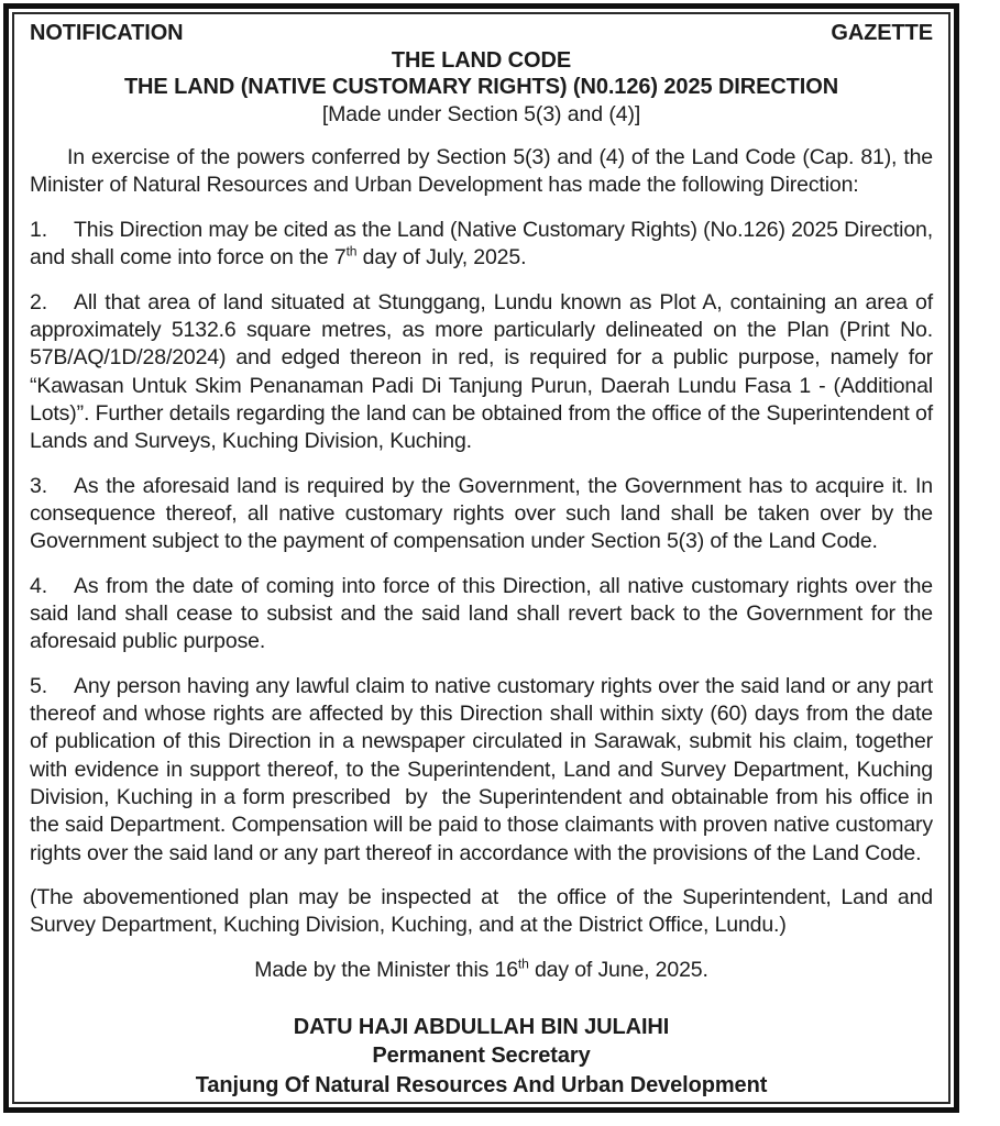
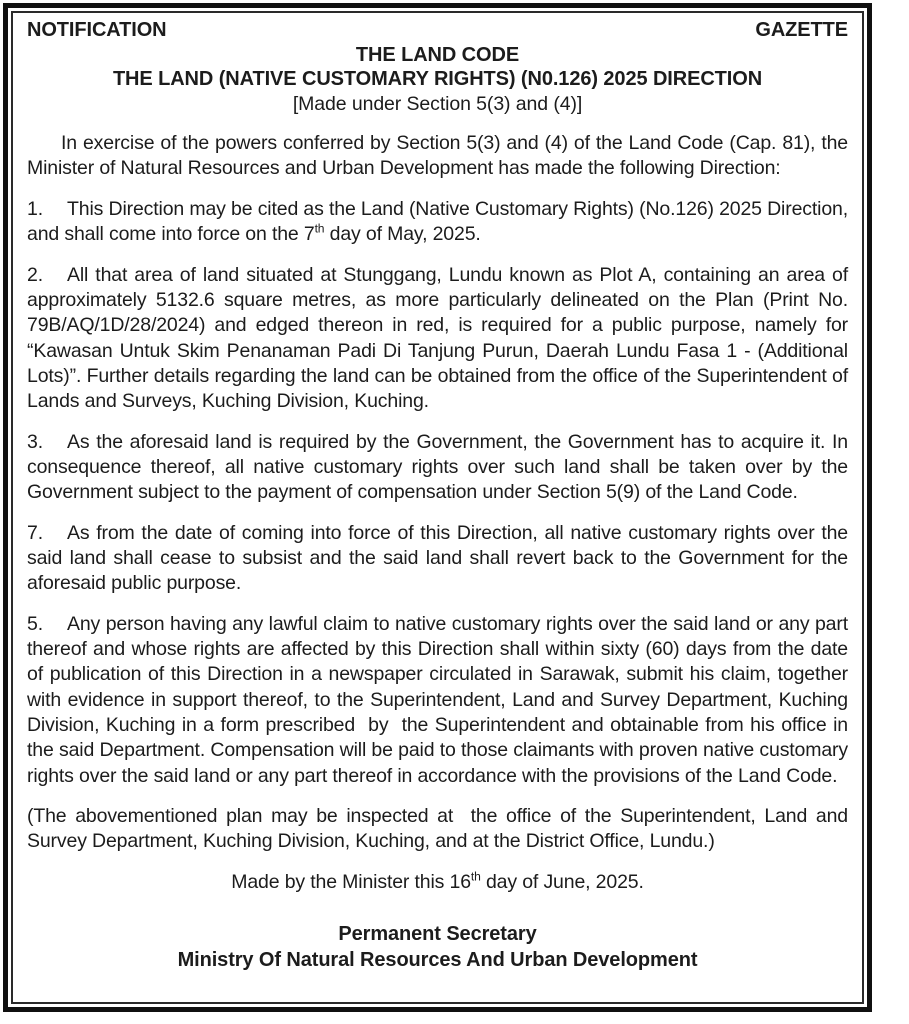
  NOTIFICATION
  GAZETTE
  THE LAND CODE
  THE LAND (NATIVE CUSTOMARY RIGHTS) (N0.126) 2025 DIRECTION
  [Made under Section 5(3) and (4)]
  In exercise of the powers conferred by Section 5(3) and (4) of the Land Code (Cap. 81), the Minister of Natural Resources and Urban Development has made the following Direction:
- 1. This Direction may be cited as the Land (Native Customary Rights) (No.126) 2025 Direction, and shall come into force on the 7th day of July, 2025.
+ 1. This Direction may be cited as the Land (Native Customary Rights) (No.126) 2025 Direction, and shall come into force on the 7th day of May, 2025.
- 2. All that area of land situated at Stunggang, Lundu known as Plot A, containing an area of approximately 5132.6 square metres, as more particularly delineated on the Plan (Print No. 57B/AQ/1D/28/2024) and edged thereon in red, is required for a public purpose, namely for “Kawasan Untuk Skim Penanaman Padi Di Tanjung Purun, Daerah Lundu Fasa 1 - (Additional Lots)”. Further details regarding the land can be obtained from the office of the Superintendent of Lands and Surveys, Kuching Division, Kuching.
+ 2. All that area of land situated at Stunggang, Lundu known as Plot A, containing an area of approximately 5132.6 square metres, as more particularly delineated on the Plan (Print No. 79B/AQ/1D/28/2024) and edged thereon in red, is required for a public purpose, namely for “Kawasan Untuk Skim Penanaman Padi Di Tanjung Purun, Daerah Lundu Fasa 1 - (Additional Lots)”. Further details regarding the land can be obtained from the office of the Superintendent of Lands and Surveys, Kuching Division, Kuching.
- 3. As the aforesaid land is required by the Government, the Government has to acquire it. In consequence thereof, all native customary rights over such land shall be taken over by the Government subject to the payment of compensation under Section 5(3) of the Land Code.
+ 3. As the aforesaid land is required by the Government, the Government has to acquire it. In consequence thereof, all native customary rights over such land shall be taken over by the Government subject to the payment of compensation under Section 5(9) of the Land Code.
- 4. As from the date of coming into force of this Direction, all native customary rights over the said land shall cease to subsist and the said land shall revert back to the Government for the aforesaid public purpose.
+ 7. As from the date of coming into force of this Direction, all native customary rights over the said land shall cease to subsist and the said land shall revert back to the Government for the aforesaid public purpose.
  5. Any person having any lawful claim to native customary rights over the said land or any part thereof and whose rights are affected by this Direction shall within sixty (60) days from the date of publication of this Direction in a newspaper circulated in Sarawak, submit his claim, together with evidence in support thereof, to the Superintendent, Land and Survey Department, Kuching Division, Kuching in a form prescribed by the Superintendent and obtainable from his office in the said Department. Compensation will be paid to those claimants with proven native customary rights over the said land or any part thereof in accordance with the provisions of the Land Code.
  (The abovementioned plan may be inspected at the office of the Superintendent, Land and Survey Department, Kuching Division, Kuching, and at the District Office, Lundu.)
  Made by the Minister this 16th day of June, 2025.
- DATU HAJI ABDULLAH BIN JULAIHI
  Permanent Secretary
- Tanjung Of Natural Resources And Urban Development
+ Ministry Of Natural Resources And Urban Development
